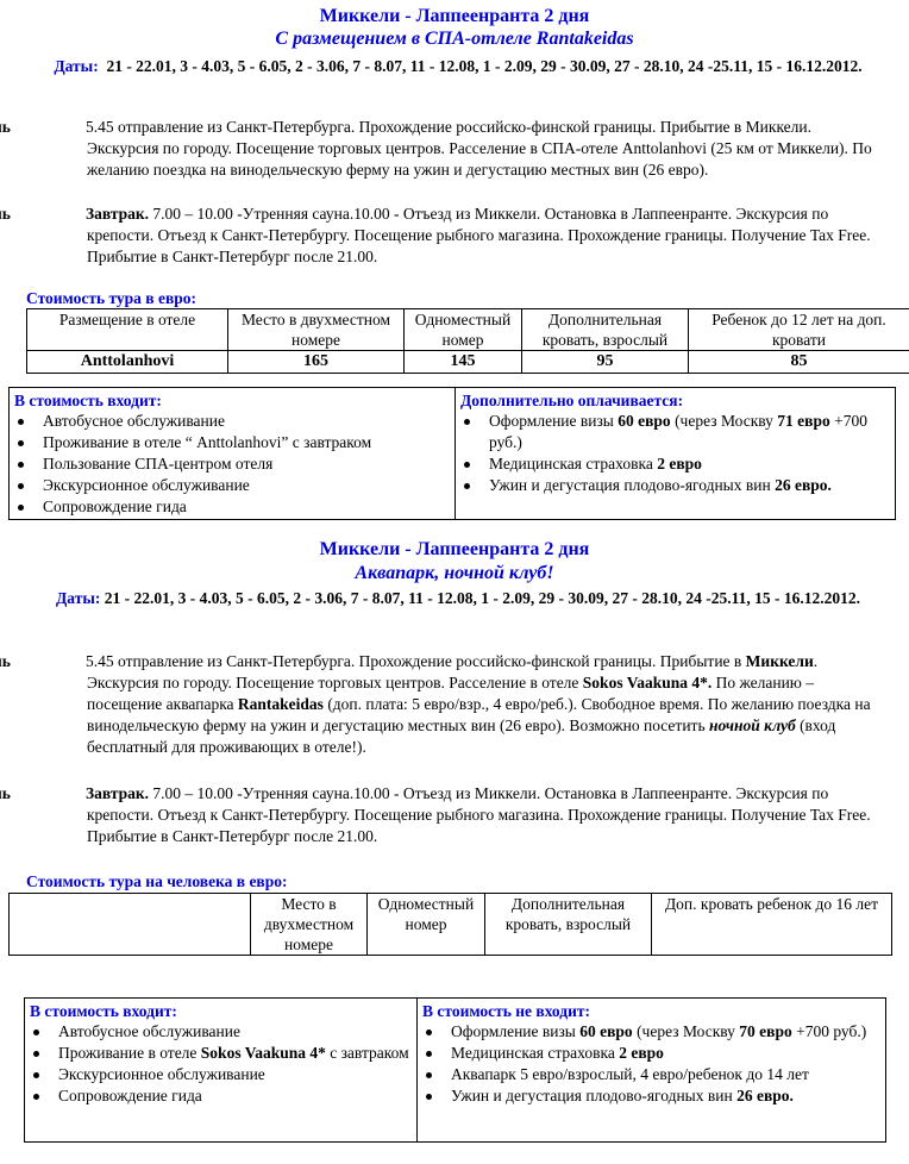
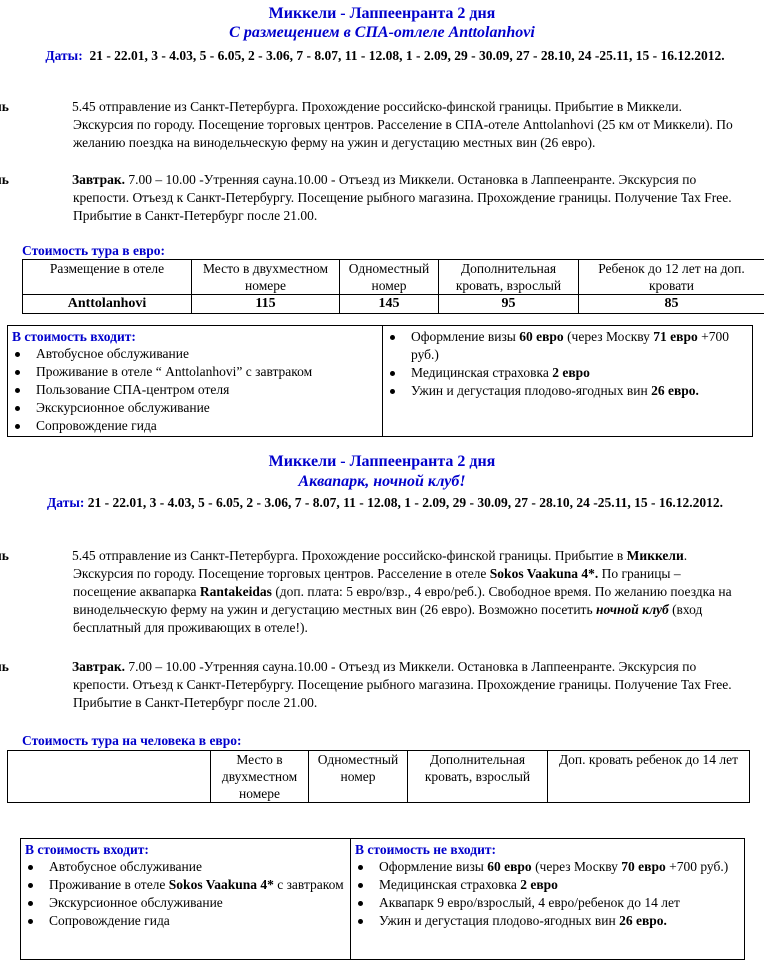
  Миккели - Лаппеенранта 2 дня
- С размещением в СПА-отлеле Rantakeidas
+ С размещением в СПА-отлеле Anttolanhovi
  Даты: 21 - 22.01, 3 - 4.03, 5 - 6.05, 2 - 3.06, 7 - 8.07, 11 - 12.08, 1 - 2.09, 29 - 30.09, 27 - 28.10, 24 -25.11, 15 - 16.12.2012.
  ь 5.45 отправление из Санкт-Петербурга. Прохождение российско-финской границы. Прибытие в Миккели. Экскурсия по городу. Посещение торговых центров. Расселение в СПА-отеле Anttolanhovi (25 км от Миккели). По желанию поездка на винодельческую ферму на ужин и дегустацию местных вин (26 евро).
  ь Завтрак. 7.00 – 10.00 -Утренняя сауна.10.00 - Отъезд из Миккели. Остановка в Лаппеенранте. Экскурсия по крепости. Отъезд к Санкт-Петербургу. Посещение рыбного магазина. Прохождение границы. Получение Tax Free. Прибытие в Санкт-Петербург после 21.00.
  Стоимость тура в евро:
  Размещение в отеле	Место в двухместном номере	Одноместный номер	Дополнительная кровать, взрослый	Ребенок до 12 лет на доп. кровати
- Anttolanhovi	165	145	95	85
+ Anttolanhovi	115	145	95	85
  В стоимость входит:
  Автобусное обслуживание
  Проживание в отеле “ Anttolanhovi” с завтраком
  Пользование СПА-центром отеля
  Экскурсионное обслуживание
  Сопровождение гида
- Дополнительно оплачивается:
  Оформление визы 60 евро (через Москву 71 евро +700 руб.)
  Медицинская страховка 2 евро
  Ужин и дегустация плодово-ягодных вин 26 евро.
  Миккели - Лаппеенранта 2 дня
  Аквапарк, ночной клуб!
  Даты: 21 - 22.01, 3 - 4.03, 5 - 6.05, 2 - 3.06, 7 - 8.07, 11 - 12.08, 1 - 2.09, 29 - 30.09, 27 - 28.10, 24 -25.11, 15 - 16.12.2012.
- ь 5.45 отправление из Санкт-Петербурга. Прохождение российско-финской границы. Прибытие в Миккели. Экскурсия по городу. Посещение торговых центров. Расселение в отеле Sokos Vaakuna 4*. По желанию – посещение аквапарка Rantakeidas (доп. плата: 5 евро/взр., 4 евро/реб.). Свободное время. По желанию поездка на винодельческую ферму на ужин и дегустацию местных вин (26 евро). Возможно посетить ночной клуб (вход бесплатный для проживающих в отеле!).
+ ь 5.45 отправление из Санкт-Петербурга. Прохождение российско-финской границы. Прибытие в Миккели. Экскурсия по городу. Посещение торговых центров. Расселение в отеле Sokos Vaakuna 4*. По границы – посещение аквапарка Rantakeidas (доп. плата: 5 евро/взр., 4 евро/реб.). Свободное время. По желанию поездка на винодельческую ферму на ужин и дегустацию местных вин (26 евро). Возможно посетить ночной клуб (вход бесплатный для проживающих в отеле!).
  ь Завтрак. 7.00 – 10.00 -Утренняя сауна.10.00 - Отъезд из Миккели. Остановка в Лаппеенранте. Экскурсия по крепости. Отъезд к Санкт-Петербургу. Посещение рыбного магазина. Прохождение границы. Получение Tax Free. Прибытие в Санкт-Петербург после 21.00.
  Стоимость тура на человека в евро:
- 	Место в двухместном номере	Одноместный номер	Дополнительная кровать, взрослый	Доп. кровать ребенок до 16 лет
+ 	Место в двухместном номере	Одноместный номер	Дополнительная кровать, взрослый	Доп. кровать ребенок до 14 лет
  В стоимость входит:
  Автобусное обслуживание
  Проживание в отеле Sokos Vaakuna 4* с завтраком
  Экскурсионное обслуживание
  Сопровождение гида
  В стоимость не входит:
  Оформление визы 60 евро (через Москву 70 евро +700 руб.)
  Медицинская страховка 2 евро
- Аквапарк 5 евро/взрослый, 4 евро/ребенок до 14 лет
+ Аквапарк 9 евро/взрослый, 4 евро/ребенок до 14 лет
  Ужин и дегустация плодово-ягодных вин 26 евро.
